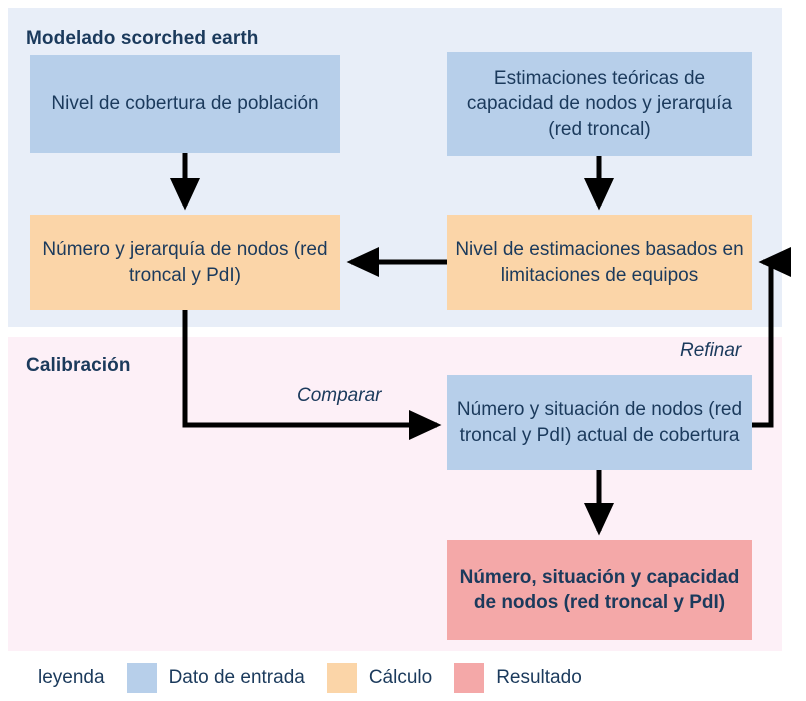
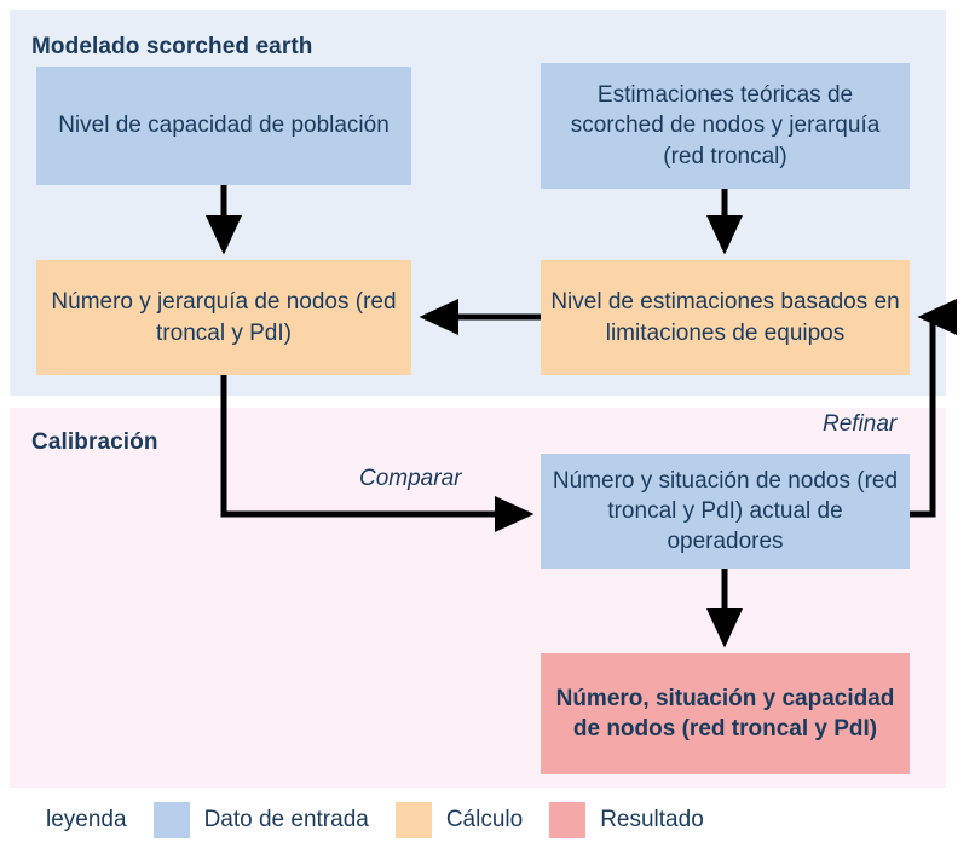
  Modelado scorched earth
  Calibración
- Nivel de cobertura de población
+ Nivel de capacidad de población
- Estimaciones teóricas de capacidad de nodos y jerarquía (red troncal)
+ Estimaciones teóricas de scorched de nodos y jerarquía (red troncal)
  Número y jerarquía de nodos (red troncal y PdI)
  Nivel de estimaciones basados en limitaciones de equipos
- Número y situación de nodos (red troncal y PdI) actual de cobertura
+ Número y situación de nodos (red troncal y PdI) actual de operadores
  Número, situación y capacidad de nodos (red troncal y PdI)
  Comparar
  Refinar
  leyenda
  Dato de entrada
  Cálculo
  Resultado
